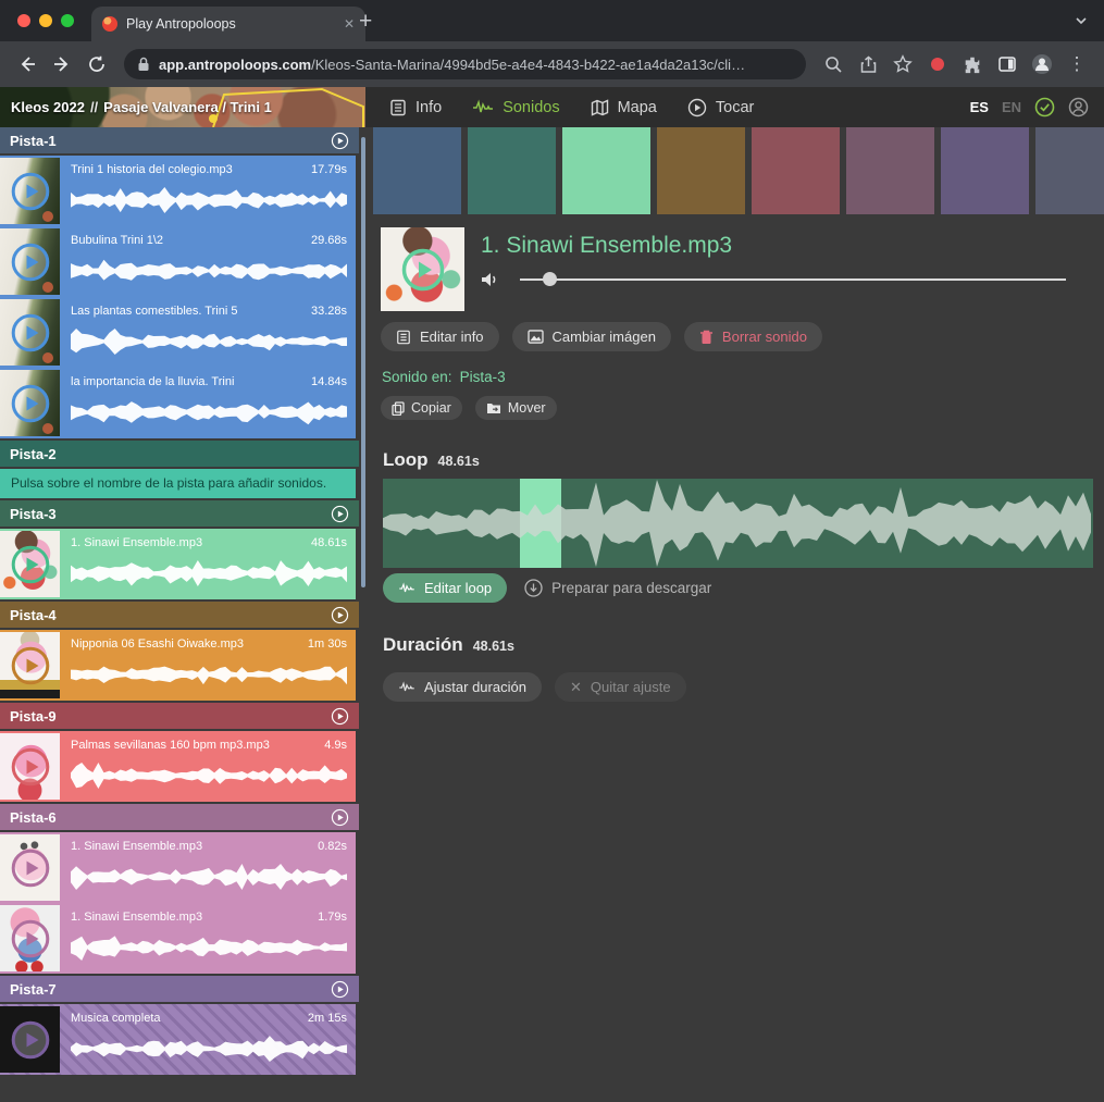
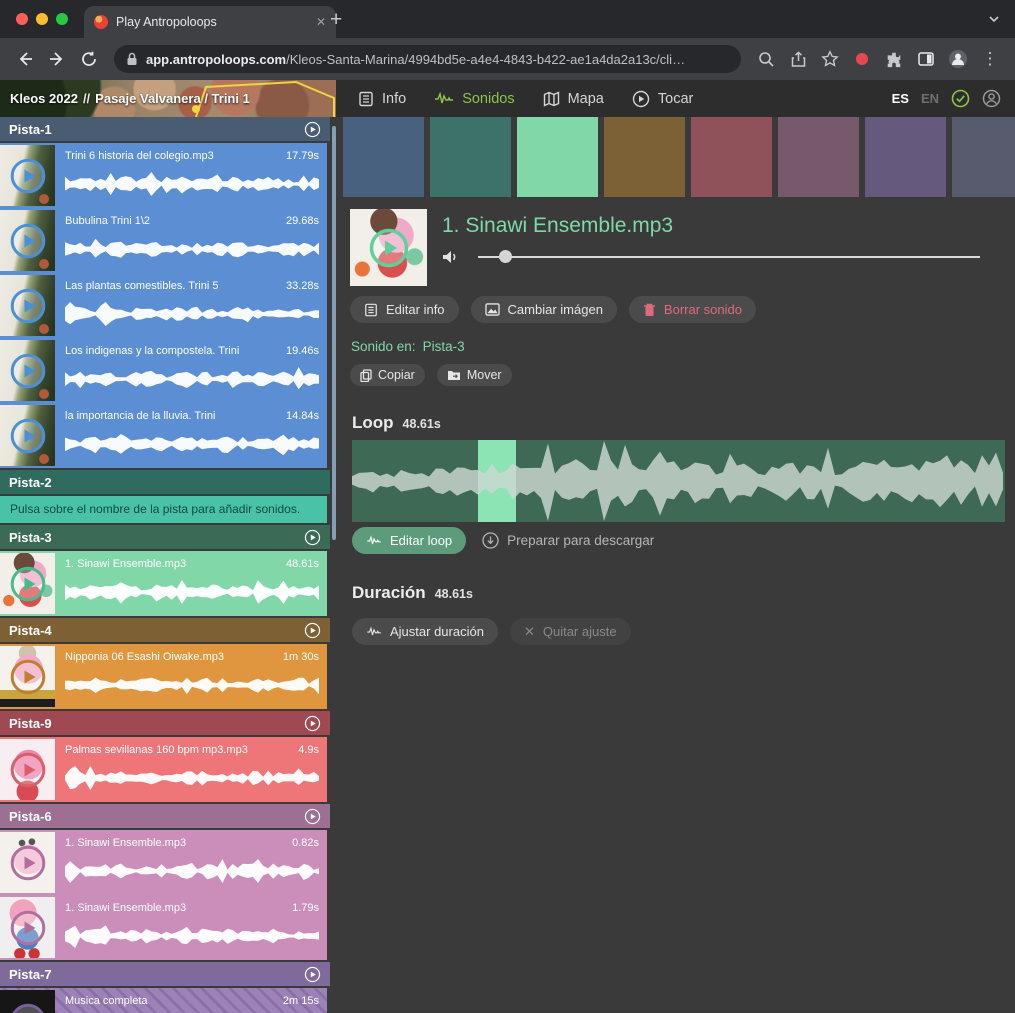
  Play Antropoloops
  ✕
  +
  app.antropoloops.com/Kleos-Santa-Marina/4994bd5e-a4e4-4843-b422-ae1a4da2a13c/cli…
  ⋮
  Kleos 2022 // Pasaje Valvanera / Trini 1
  Info
  Sonidos
  Mapa
  Tocar
  ES
  EN
  Pista-1
- Trini 1 historia del colegio.mp3
+ Trini 6 historia del colegio.mp3
  17.79s
  Bubulina Trini 1\2
  29.68s
  Las plantas comestibles. Trini 5
  33.28s
+ Los indigenas y la compostela. Trini
+ 19.46s
  la importancia de la lluvia. Trini
  14.84s
  Pista-2
  Pulsa sobre el nombre de la pista para añadir sonidos.
  Pista-3
  1. Sinawi Ensemble.mp3
  48.61s
  Pista-4
  Nipponia 06 Esashi Oiwake.mp3
  1m 30s
  Pista-9
  Palmas sevillanas 160 bpm mp3.mp3
  4.9s
  Pista-6
  1. Sinawi Ensemble.mp3
  0.82s
  1. Sinawi Ensemble.mp3
  1.79s
  Pista-7
  Musica completa
  2m 15s
  1. Sinawi Ensemble.mp3
  Editar info
  Cambiar imágen
  Borrar sonido
  Sonido en:
  Pista-3
  Copiar
  Mover
  Loop 48.61s
  Editar loop
  Preparar para descargar
  Duración 48.61s
  Ajustar duración
  ✕
  Quitar ajuste
